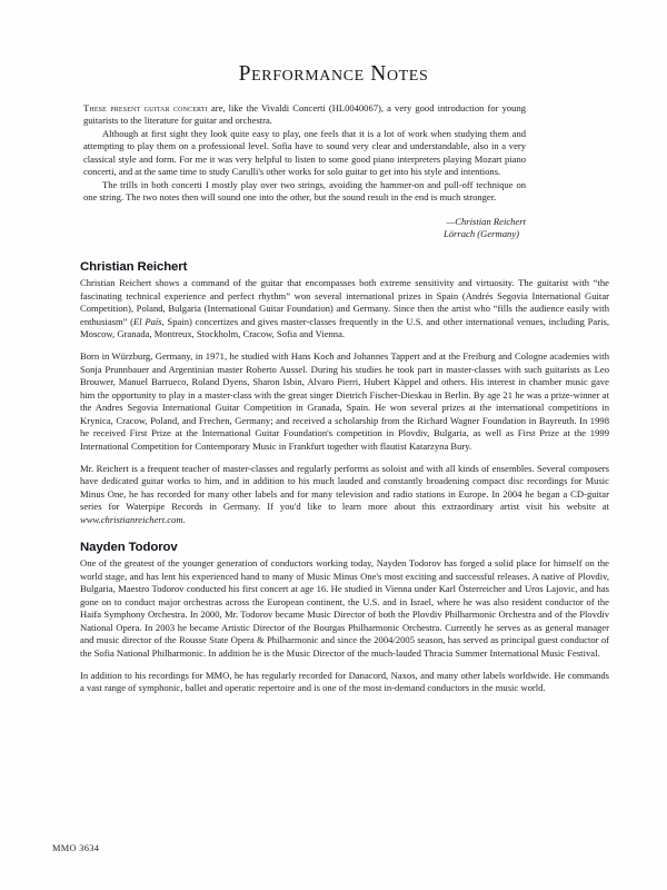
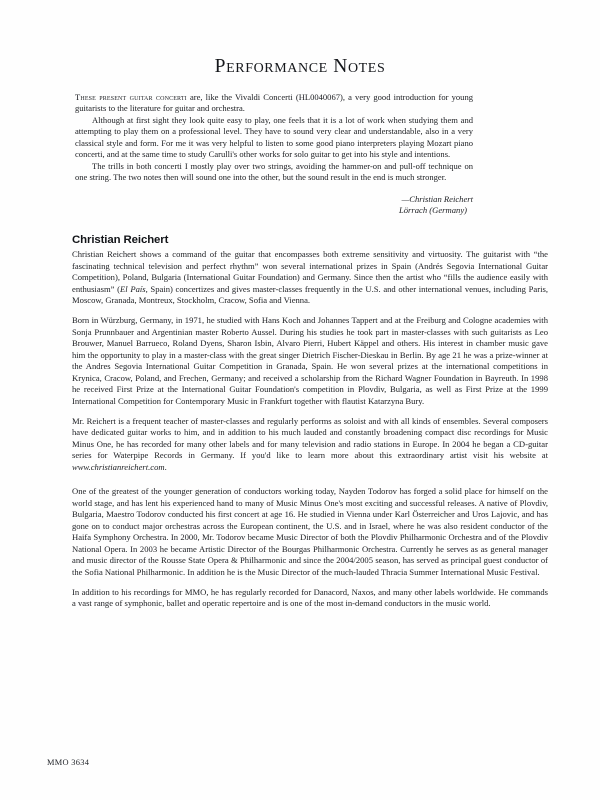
  Performance Notes
  These present guitar concerti are, like the Vivaldi Concerti (HL0040067), a very good introduction for young guitarists to the literature for guitar and orchestra.
- Although at first sight they look quite easy to play, one feels that it is a lot of work when studying them and attempting to play them on a professional level. Sofia have to sound very clear and understandable, also in a very classical style and form. For me it was very helpful to listen to some good piano interpreters playing Mozart piano concerti, and at the same time to study Carulli's other works for solo guitar to get into his style and intentions.
+ Although at first sight they look quite easy to play, one feels that it is a lot of work when studying them and attempting to play them on a professional level. They have to sound very clear and understandable, also in a very classical style and form. For me it was very helpful to listen to some good piano interpreters playing Mozart piano concerti, and at the same time to study Carulli's other works for solo guitar to get into his style and intentions.
  The trills in both concerti I mostly play over two strings, avoiding the hammer-on and pull-off technique on one string. The two notes then will sound one into the other, but the sound result in the end is much stronger.
  —Christian Reichert
  Lörrach (Germany)
  Christian Reichert
- Christian Reichert shows a command of the guitar that encompasses both extreme sensitivity and virtuosity. The guitarist with “the fascinating technical experience and perfect rhythm” won several international prizes in Spain (Andrés Segovia International Guitar Competition), Poland, Bulgaria (International Guitar Foundation) and Germany. Since then the artist who “fills the audience easily with enthusiasm” (El País, Spain) concertizes and gives master-classes frequently in the U.S. and other international venues, including Paris, Moscow, Granada, Montreux, Stockholm, Cracow, Sofia and Vienna.
+ Christian Reichert shows a command of the guitar that encompasses both extreme sensitivity and virtuosity. The guitarist with “the fascinating technical television and perfect rhythm” won several international prizes in Spain (Andrés Segovia International Guitar Competition), Poland, Bulgaria (International Guitar Foundation) and Germany. Since then the artist who “fills the audience easily with enthusiasm” (El País, Spain) concertizes and gives master-classes frequently in the U.S. and other international venues, including Paris, Moscow, Granada, Montreux, Stockholm, Cracow, Sofia and Vienna.
  Born in Würzburg, Germany, in 1971, he studied with Hans Koch and Johannes Tappert and at the Freiburg and Cologne academies with Sonja Prunnbauer and Argentinian master Roberto Aussel. During his studies he took part in master-classes with such guitarists as Leo Brouwer, Manuel Barrueco, Roland Dyens, Sharon Isbin, Alvaro Pierri, Hubert Käppel and others. His interest in chamber music gave him the opportunity to play in a master-class with the great singer Dietrich Fischer-Dieskau in Berlin. By age 21 he was a prize-winner at the Andres Segovia International Guitar Competition in Granada, Spain. He won several prizes at the international competitions in Krynica, Cracow, Poland, and Frechen, Germany; and received a scholarship from the Richard Wagner Foundation in Bayreuth. In 1998 he received First Prize at the International Guitar Foundation's competition in Plovdiv, Bulgaria, as well as First Prize at the 1999 International Competition for Contemporary Music in Frankfurt together with flautist Katarzyna Bury.
  Mr. Reichert is a frequent teacher of master-classes and regularly performs as soloist and with all kinds of ensembles. Several composers have dedicated guitar works to him, and in addition to his much lauded and constantly broadening compact disc recordings for Music Minus One, he has recorded for many other labels and for many television and radio stations in Europe. In 2004 he began a CD-guitar series for Waterpipe Records in Germany. If you'd like to learn more about this extraordinary artist visit his website at www.christianreichert.com.
- Nayden Todorov
  One of the greatest of the younger generation of conductors working today, Nayden Todorov has forged a solid place for himself on the world stage, and has lent his experienced hand to many of Music Minus One's most exciting and successful releases. A native of Plovdiv, Bulgaria, Maestro Todorov conducted his first concert at age 16. He studied in Vienna under Karl Österreicher and Uros Lajovic, and has gone on to conduct major orchestras across the European continent, the U.S. and in Israel, where he was also resident conductor of the Haifa Symphony Orchestra. In 2000, Mr. Todorov became Music Director of both the Plovdiv Philharmonic Orchestra and of the Plovdiv National Opera. In 2003 he became Artistic Director of the Bourgas Philharmonic Orchestra. Currently he serves as as general manager and music director of the Rousse State Opera & Philharmonic and since the 2004/2005 season, has served as principal guest conductor of the Sofia National Philharmonic. In addition he is the Music Director of the much-lauded Thracia Summer International Music Festival.
  In addition to his recordings for MMO, he has regularly recorded for Danacord, Naxos, and many other labels worldwide. He commands a vast range of symphonic, ballet and operatic repertoire and is one of the most in-demand conductors in the music world.
  MMO 3634
